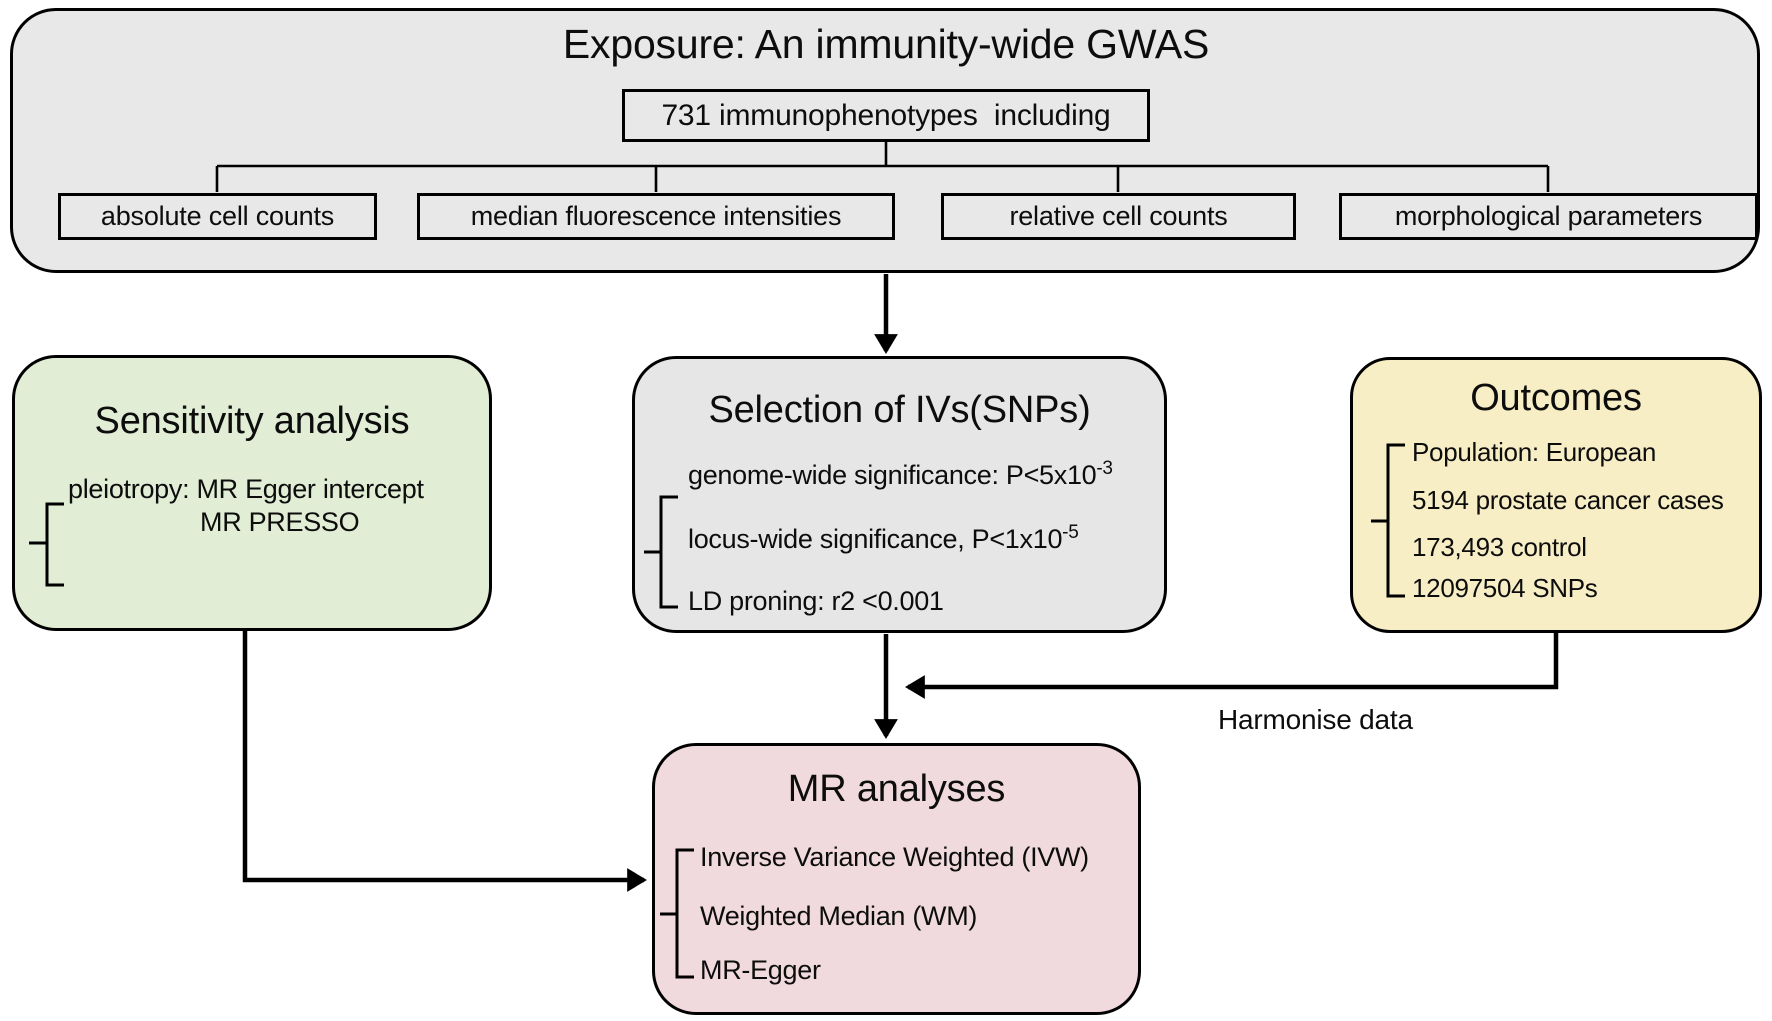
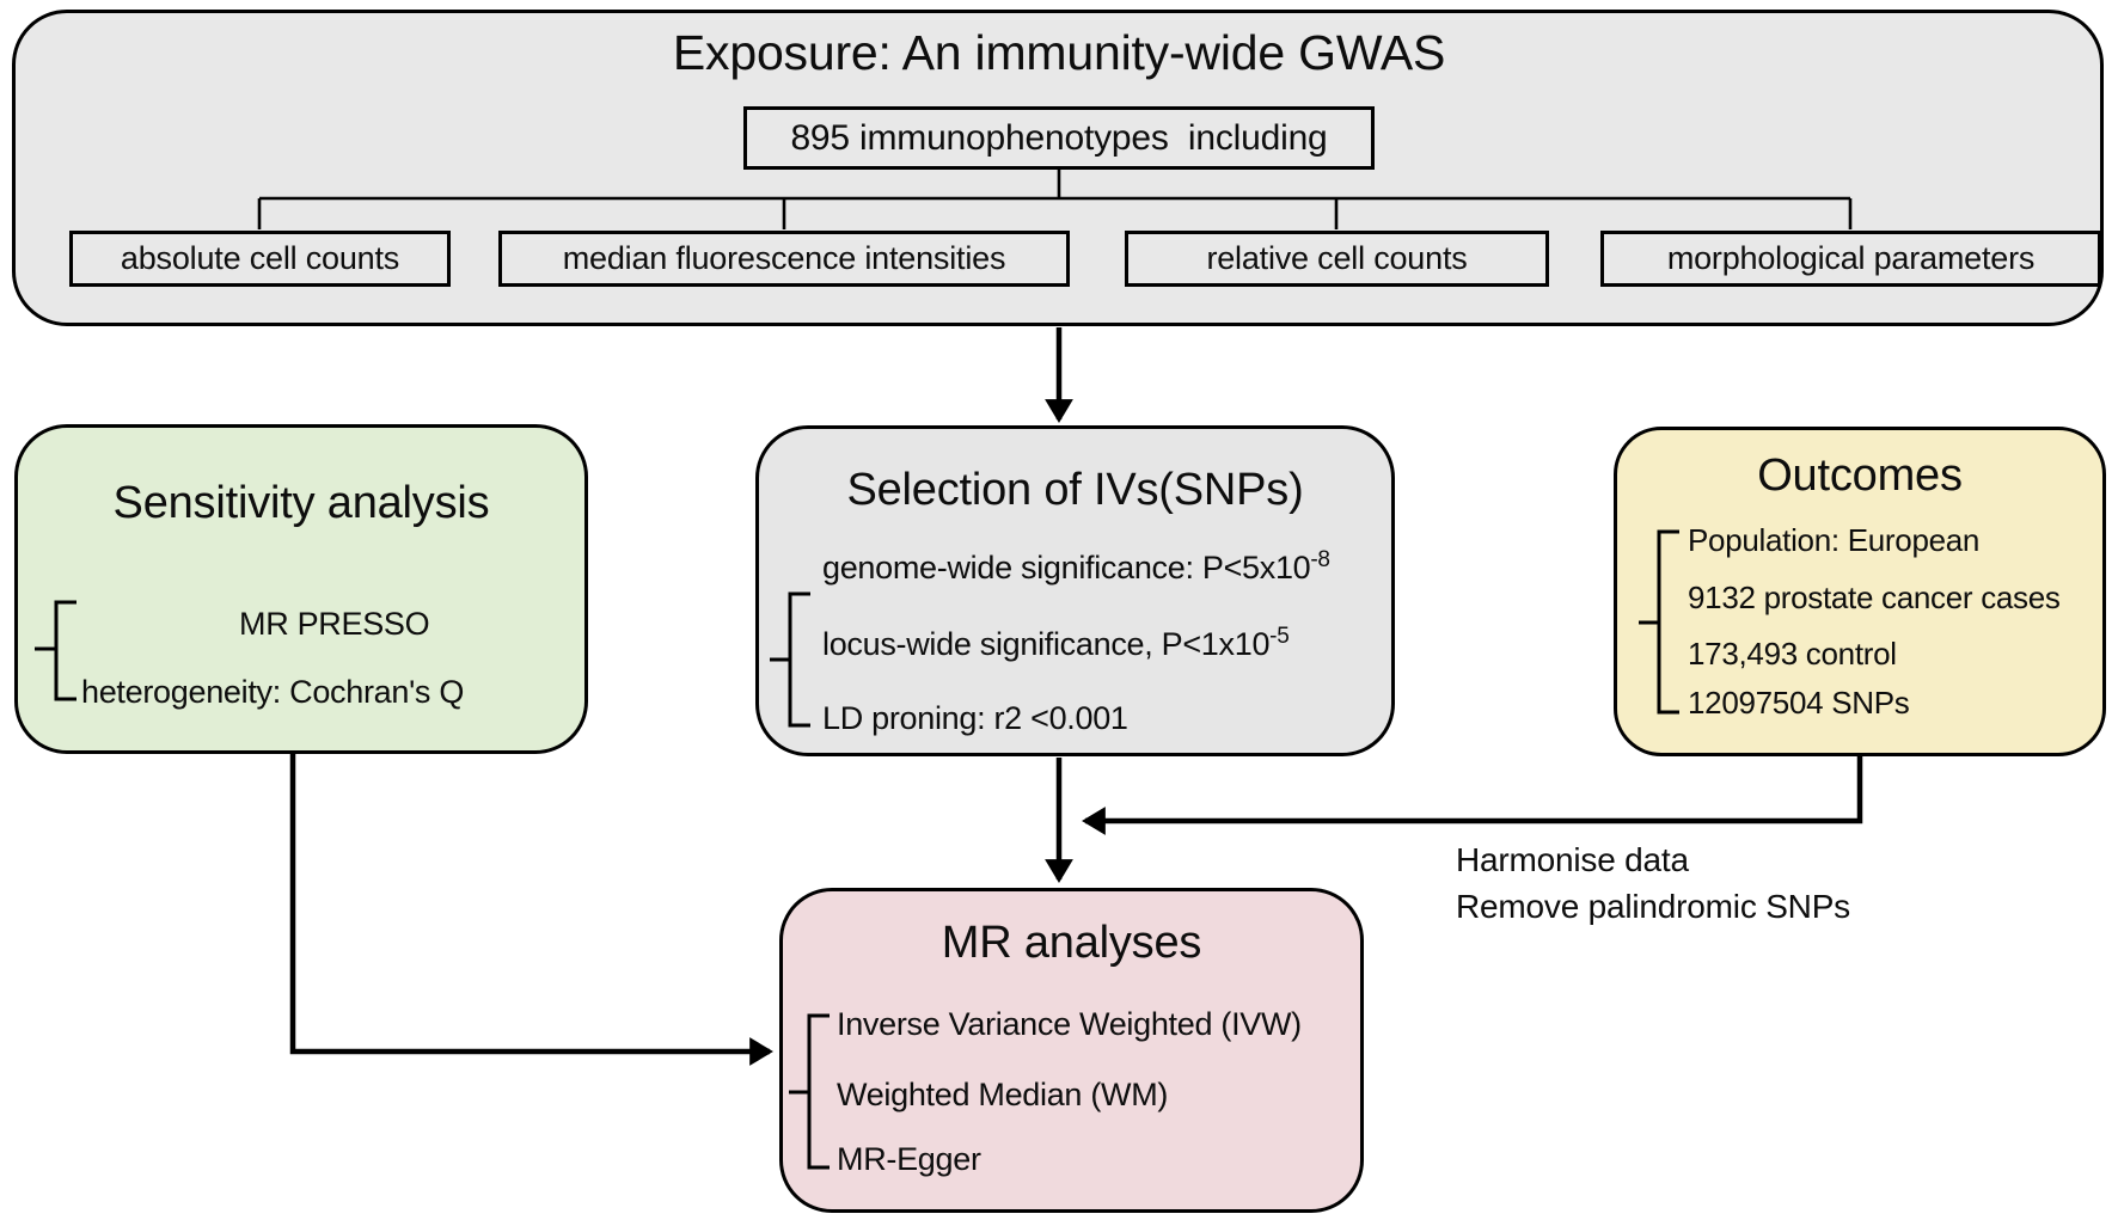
  Exposure: An immunity-wide GWAS
- 731 immunophenotypes including
+ 895 immunophenotypes including
  absolute cell counts
  median fluorescence intensities
  relative cell counts
  morphological parameters
  Sensitivity analysis
- pleiotropy: MR Egger intercept
  MR PRESSO
+ heterogeneity: Cochran's Q
  Selection of IVs(SNPs)
- genome-wide significance: P<5x10-3
+ genome-wide significance: P<5x10-8
  locus-wide significance, P<1x10-5
  LD proning: r2 <0.001
  Outcomes
  Population: European
- 5194 prostate cancer cases
+ 9132 prostate cancer cases
  173,493 control
  12097504 SNPs
  MR analyses
  Inverse Variance Weighted (IVW)
  Weighted Median (WM)
  MR-Egger
  Harmonise data
+ Remove palindromic SNPs
